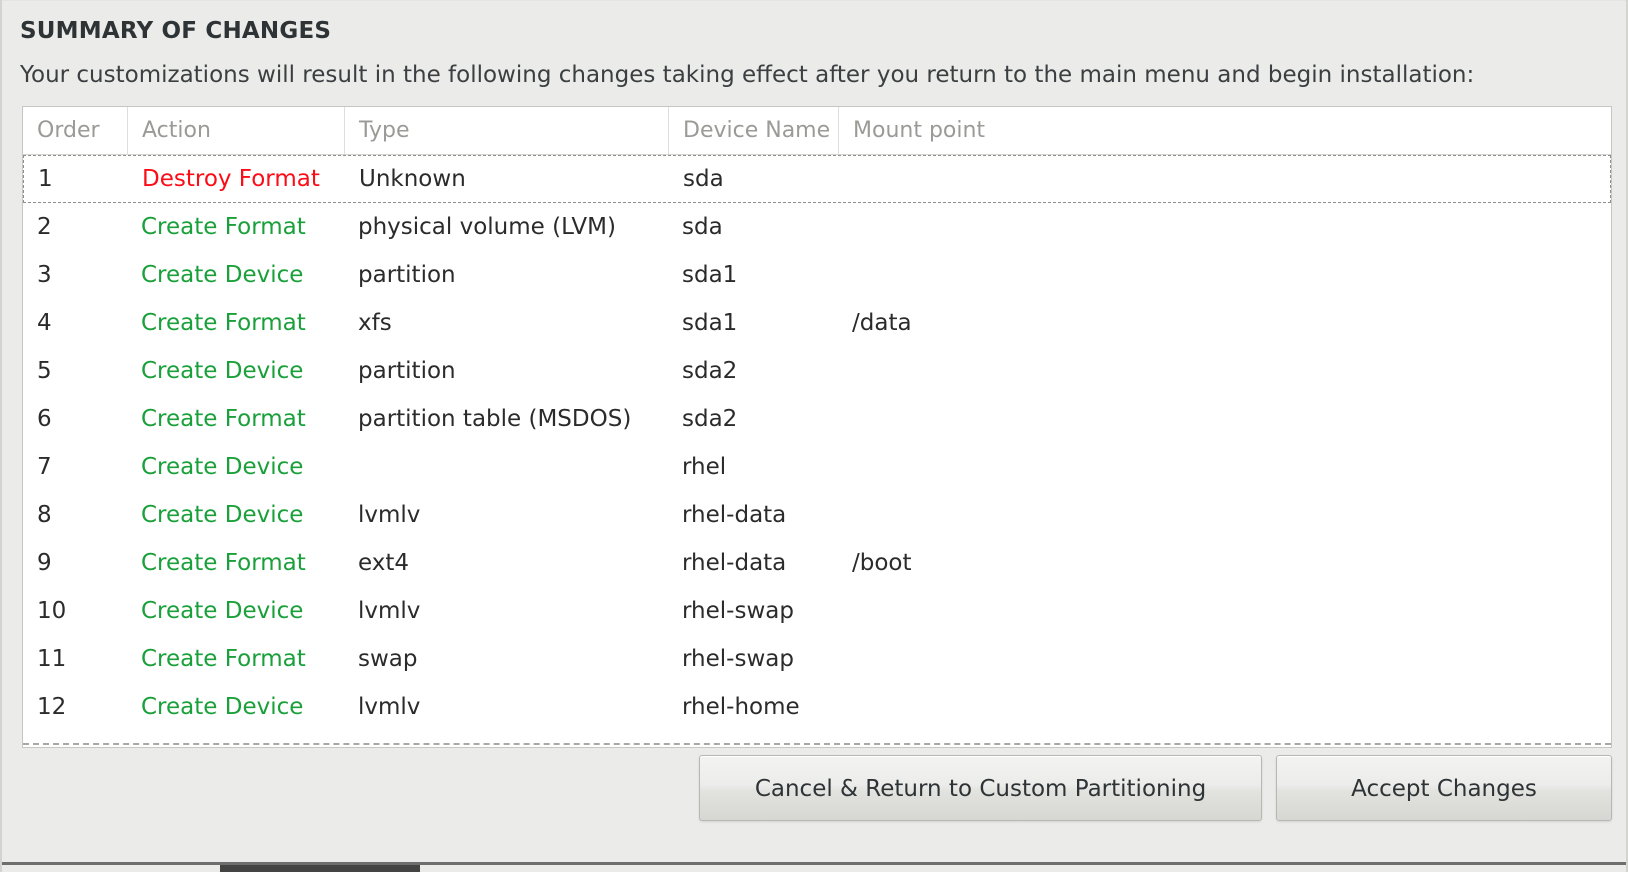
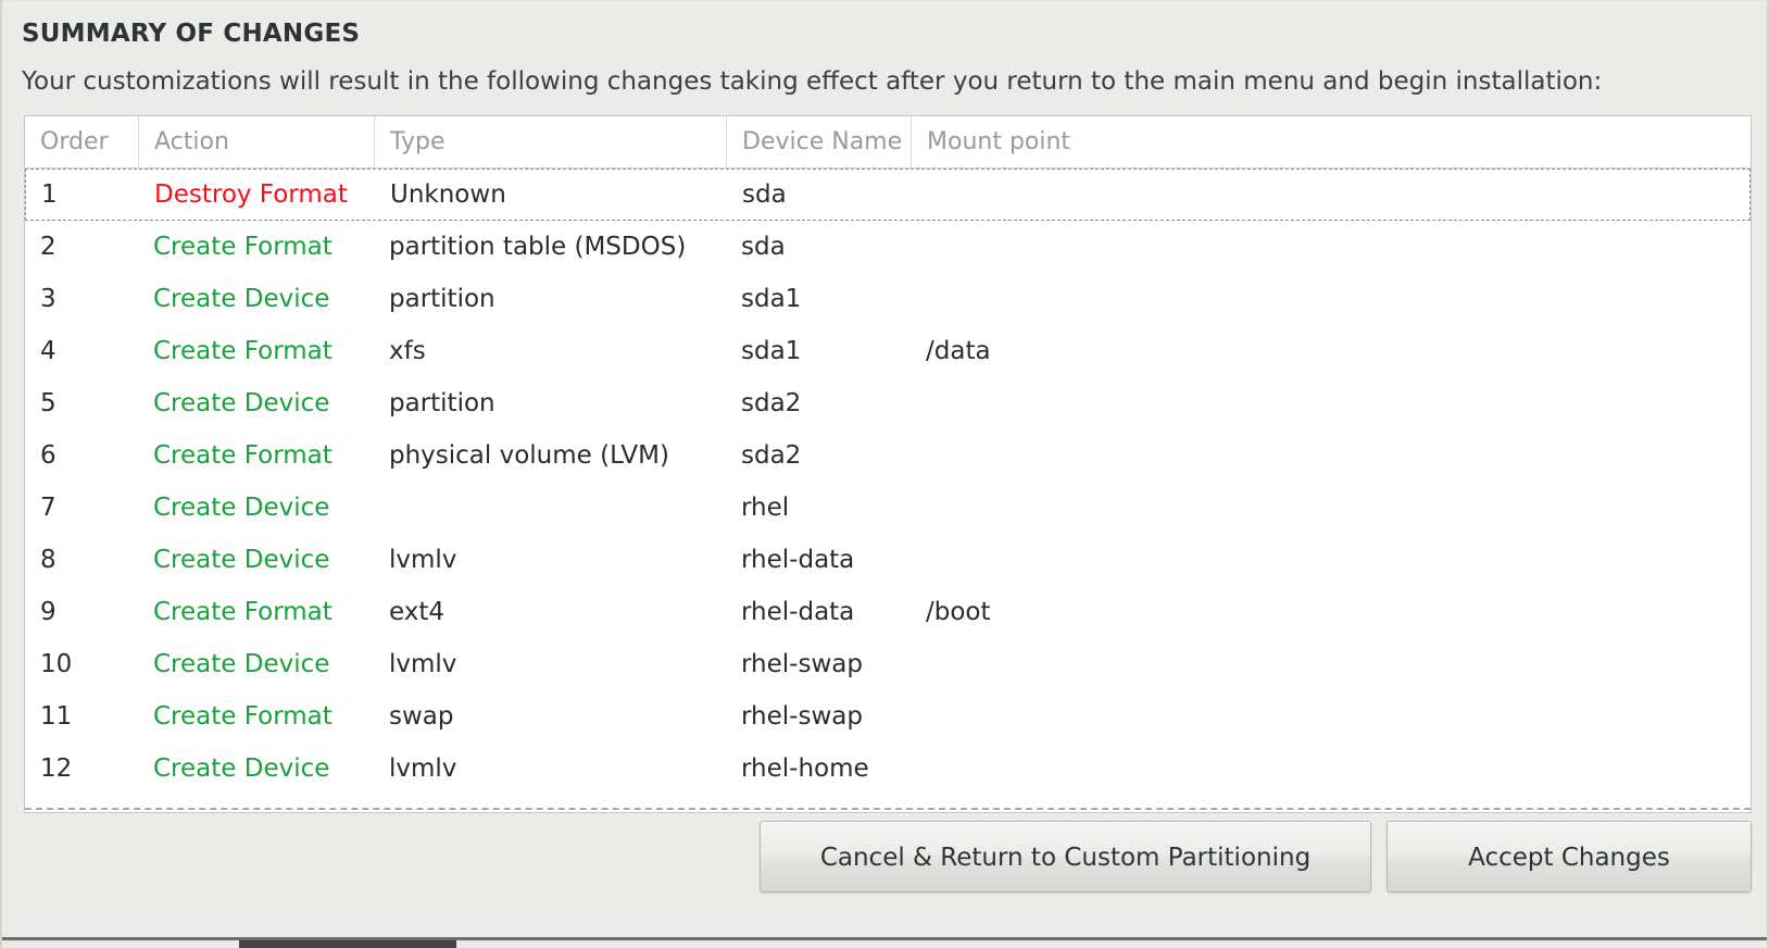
  SUMMARY OF CHANGES
  Your customizations will result in the following changes taking effect after you return to the main menu and begin installation:
  Order
  Action
  Type
  Device Name
  Mount point
  1
  Destroy Format
  Unknown
  sda
  2
  Create Format
- physical volume (LVM)
+ partition table (MSDOS)
  sda
  3
  Create Device
  partition
  sda1
  4
  Create Format
  xfs
  sda1
  /data
  5
  Create Device
  partition
  sda2
  6
  Create Format
- partition table (MSDOS)
+ physical volume (LVM)
  sda2
  7
  Create Device
  rhel
  8
  Create Device
  lvmlv
  rhel-data
  9
  Create Format
  ext4
  rhel-data
  /boot
  10
  Create Device
  lvmlv
  rhel-swap
  11
  Create Format
  swap
  rhel-swap
  12
  Create Device
  lvmlv
  rhel-home
  Cancel & Return to Custom Partitioning
  Accept Changes
